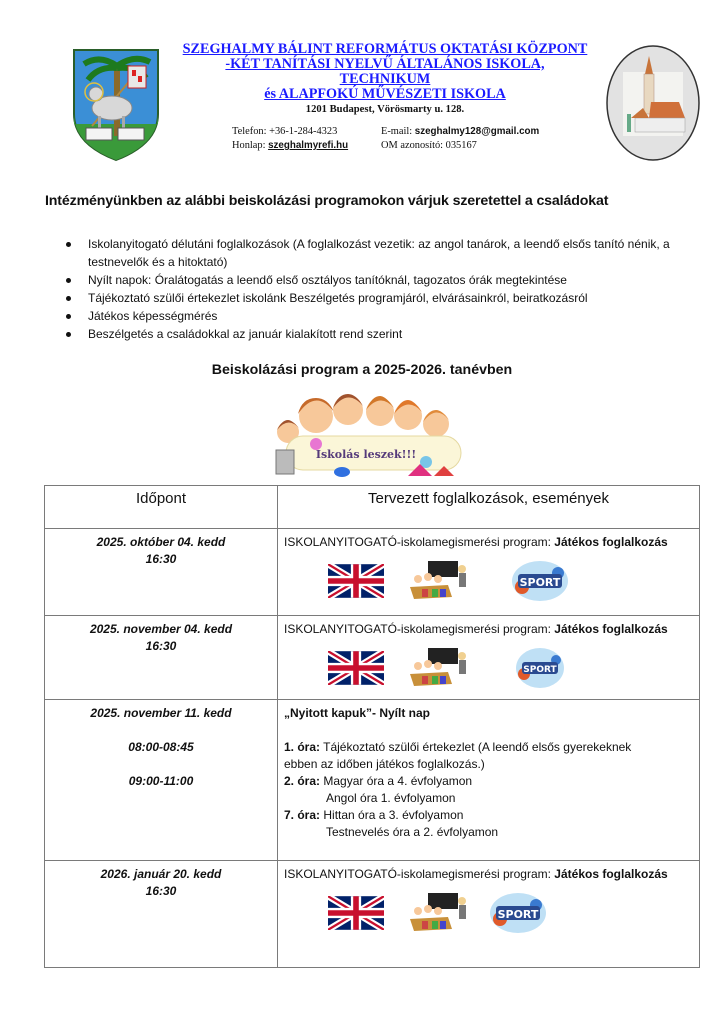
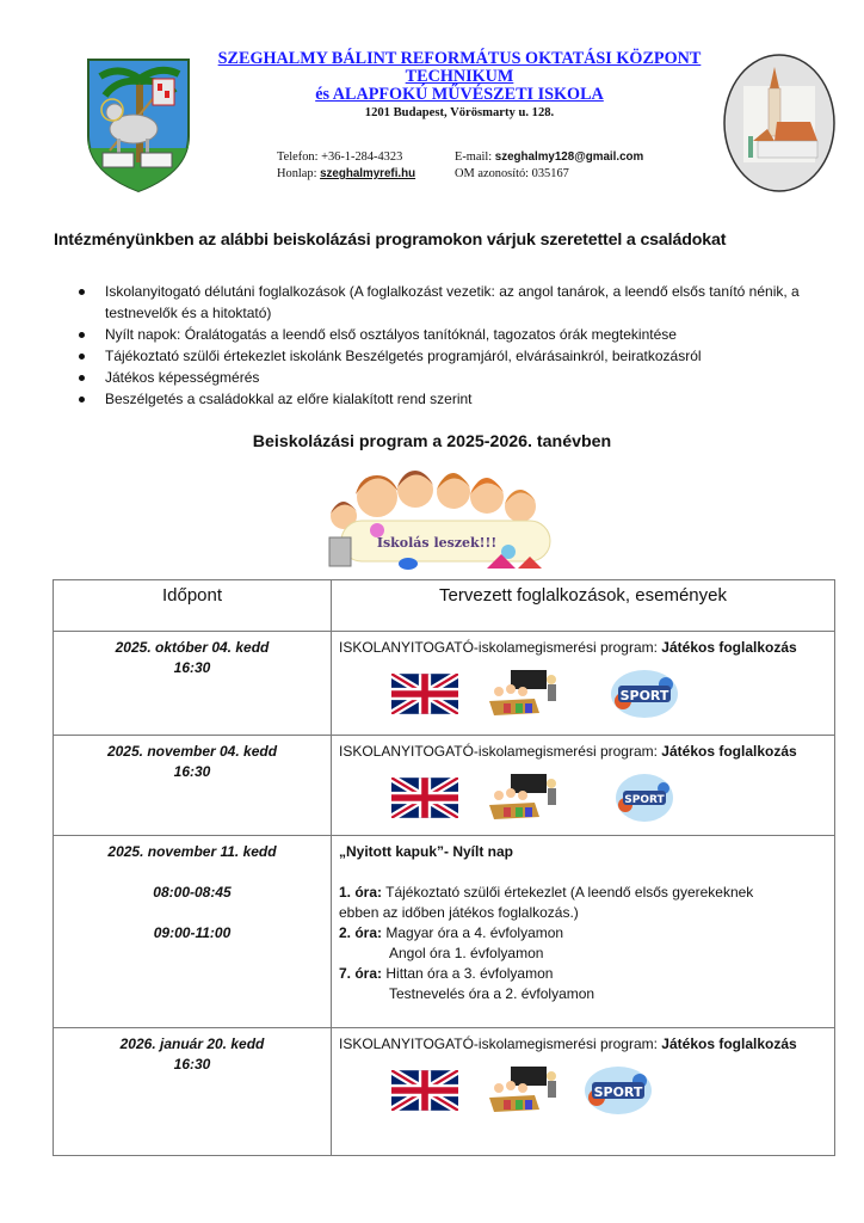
  SZEGHALMY BÁLINT REFORMÁTUS OKTATÁSI KÖZPONT
- -KÉT TANÍTÁSI NYELVŰ ÁLTALÁNOS ISKOLA,
  TECHNIKUM
  és ALAPFOKÚ MŰVÉSZETI ISKOLA
  1201 Budapest, Vörösmarty u. 128.
  Telefon: +36-1-284-4323
  E-mail: szeghalmy128@gmail.com
  Honlap: szeghalmyrefi.hu
  OM azonosító: 035167
  Intézményünkben az alábbi beiskolázási programokon várjuk szeretettel a családokat
  Iskolanyitogató délutáni foglalkozások (A foglalkozást vezetik: az angol tanárok, a leendő elsős tanító nénik, a testnevelők és a hitoktató)
  Nyílt napok: Óralátogatás a leendő első osztályos tanítóknál, tagozatos órák megtekintése
  Tájékoztató szülői értekezlet iskolánk Beszélgetés programjáról, elvárásainkról, beiratkozásról
  Játékos képességmérés
- Beszélgetés a családokkal az január kialakított rend szerint
+ Beszélgetés a családokkal az előre kialakított rend szerint
  Beiskolázási program a 2025-2026. tanévben
  Iskolás leszek!!!
  Időpont	Tervezett foglalkozások, események
  2025. október 04. kedd 16:30	ISKOLANYITOGATÓ-iskolamegismerési program: Játékos foglalkozás SPORT
  2025. november 04. kedd 16:30	ISKOLANYITOGATÓ-iskolamegismerési program: Játékos foglalkozás SPORT
  2025. november 11. kedd 08:00-08:45 09:00-11:00	„Nyitott kapuk”- Nyílt nap 1. óra: Tájékoztató szülői értekezlet (A leendő elsős gyerekeknek ebben az időben játékos foglalkozás.) 2. óra: Magyar óra a 4. évfolyamon Angol óra 1. évfolyamon 7. óra: Hittan óra a 3. évfolyamon Testnevelés óra a 2. évfolyamon
  2026. január 20. kedd 16:30	ISKOLANYITOGATÓ-iskolamegismerési program: Játékos foglalkozás SPORT
